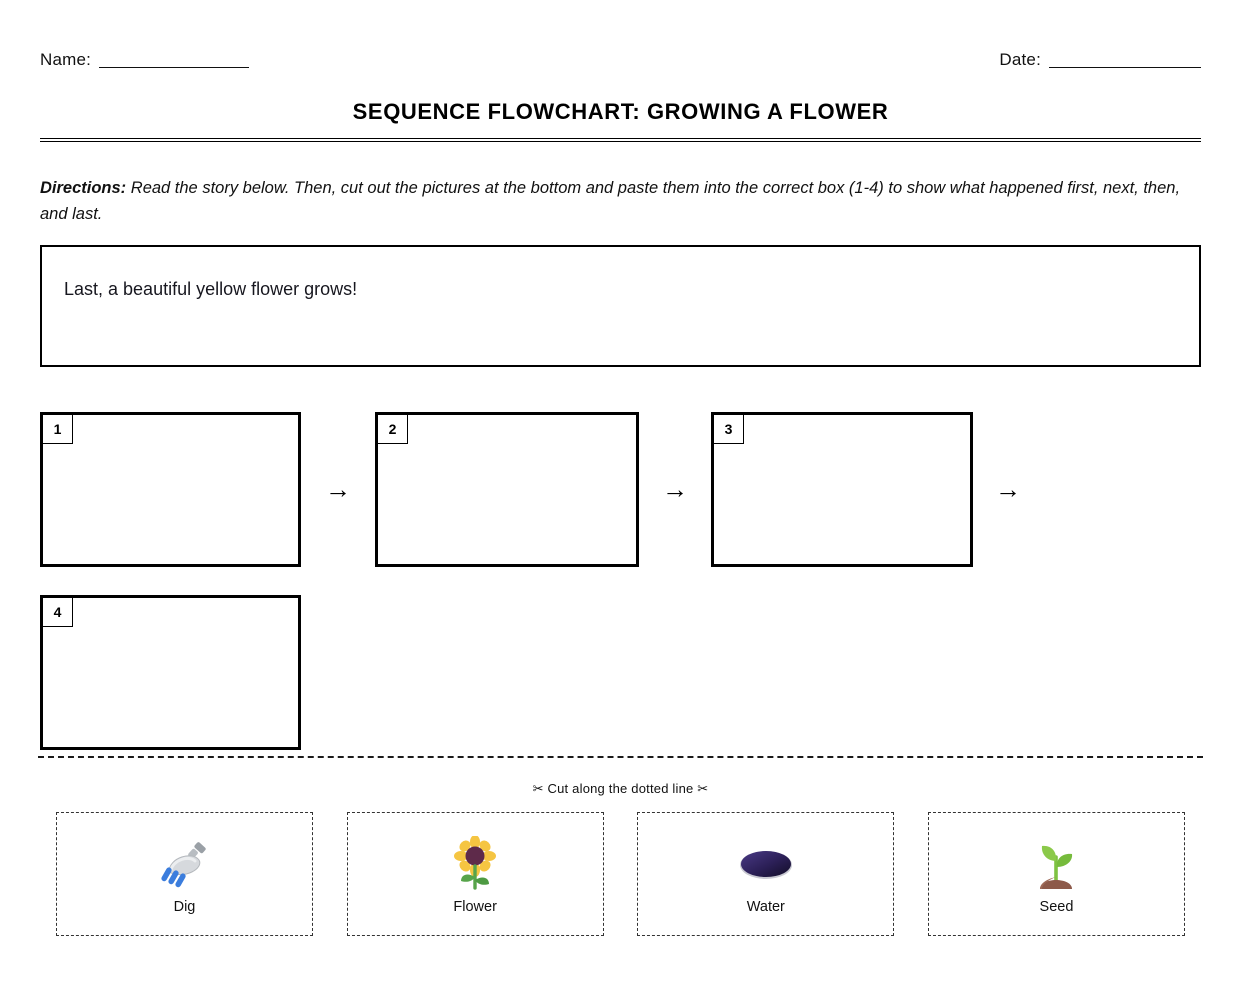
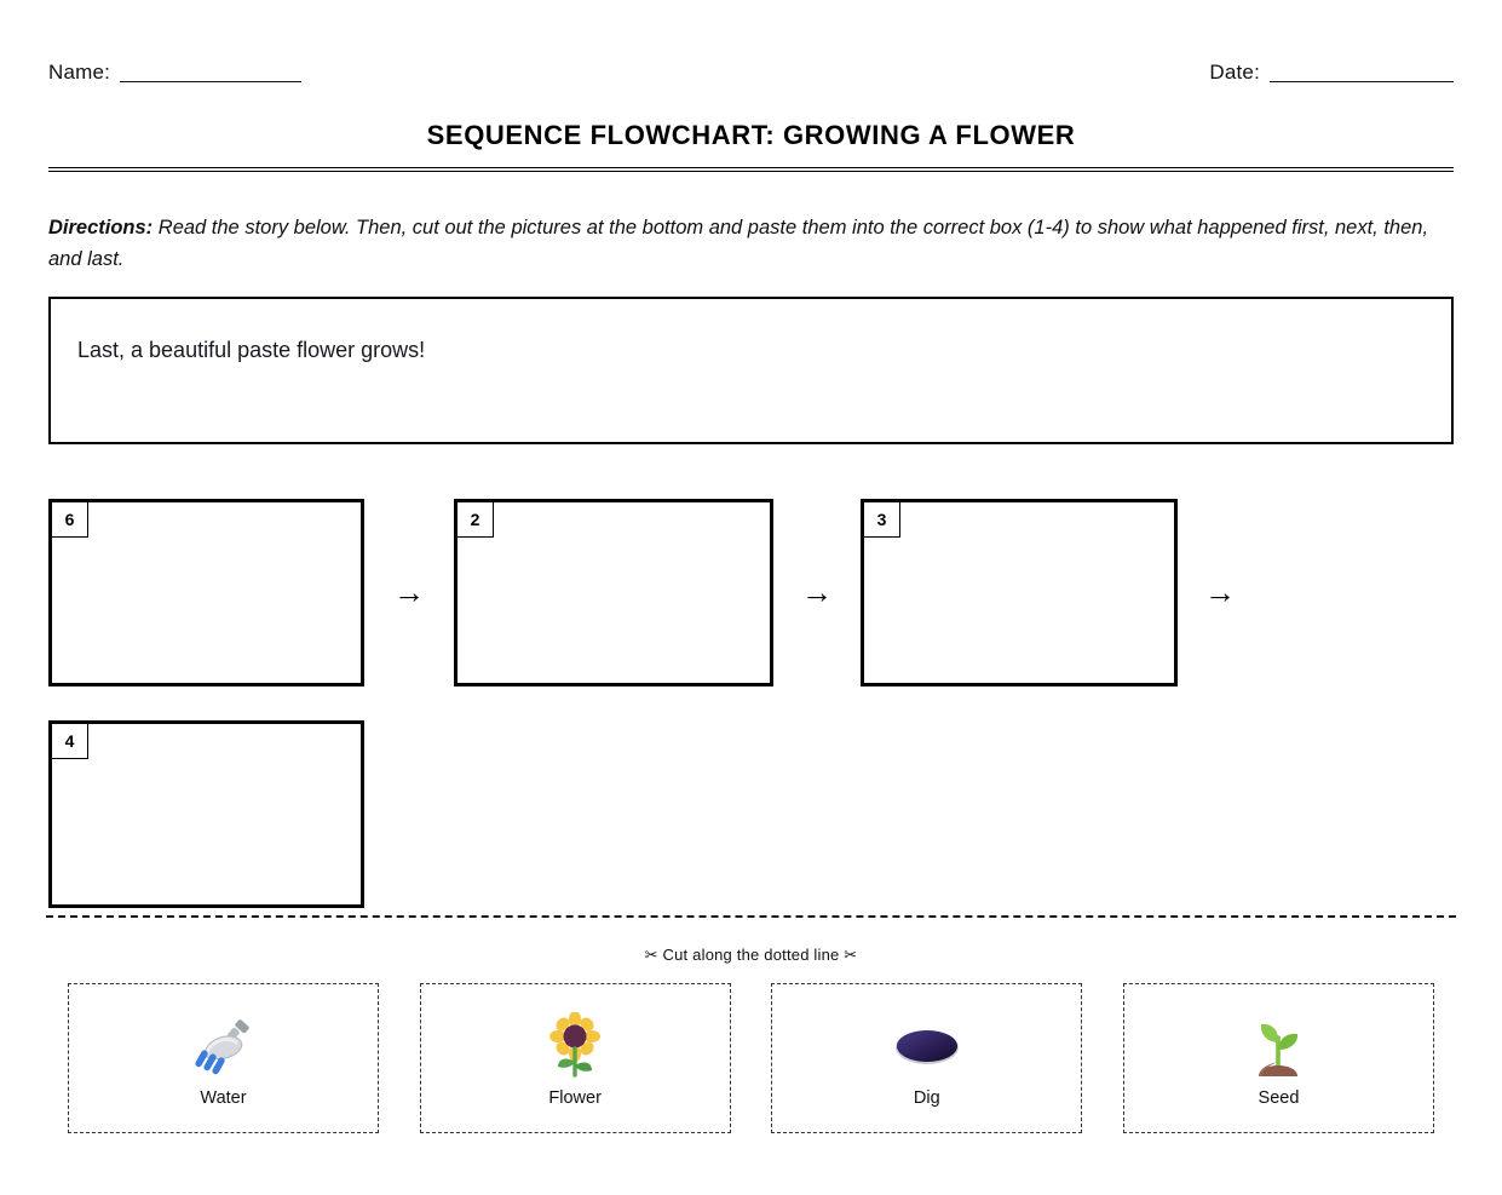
  Name:
  Date:
  SEQUENCE FLOWCHART: GROWING A FLOWER
  Directions: Read the story below. Then, cut out the pictures at the bottom and paste them into the correct box (1-4) to show what happened first, next, then, and last.
- Last, a beautiful yellow flower grows!
+ Last, a beautiful paste flower grows!
- 1
+ 6
  →
  2
  →
  3
  →
  4
  ✂ Cut along the dotted line ✂
- Dig
+ Water
  Flower
- Water
+ Dig
  Seed
